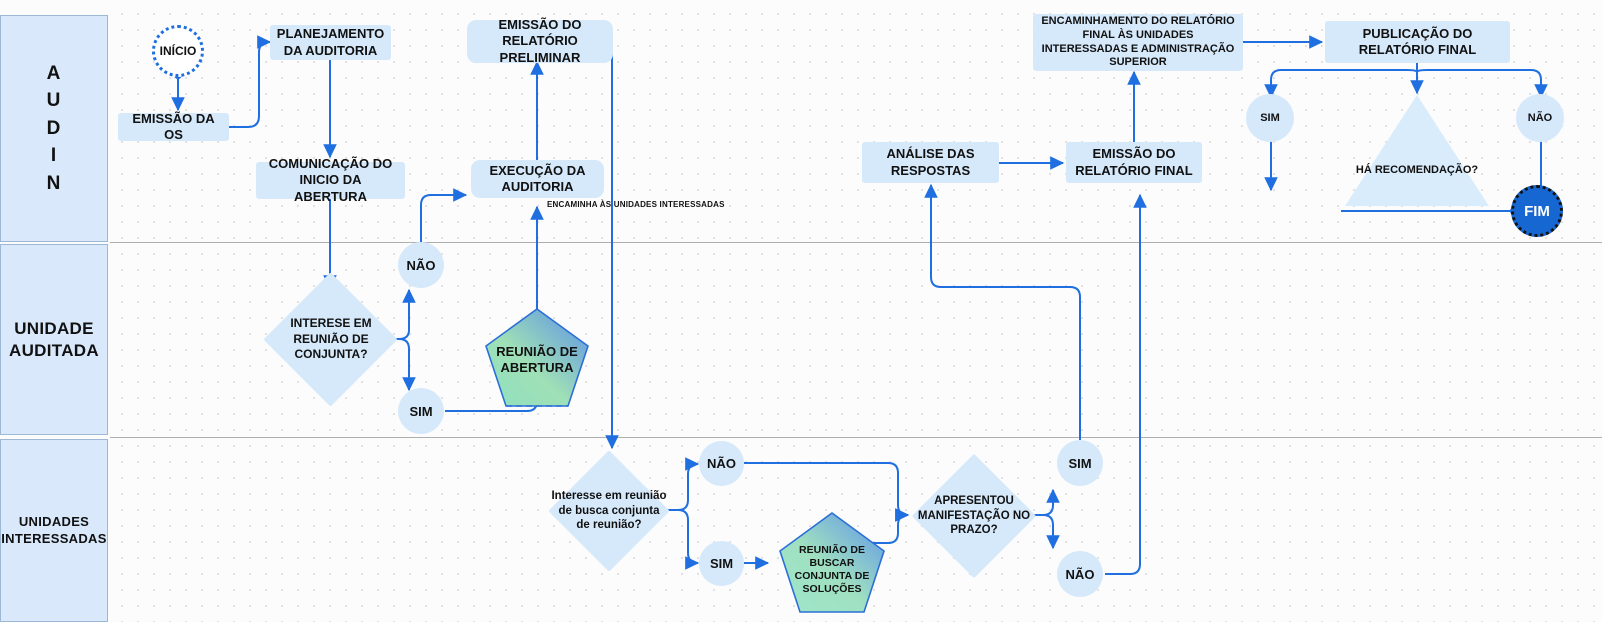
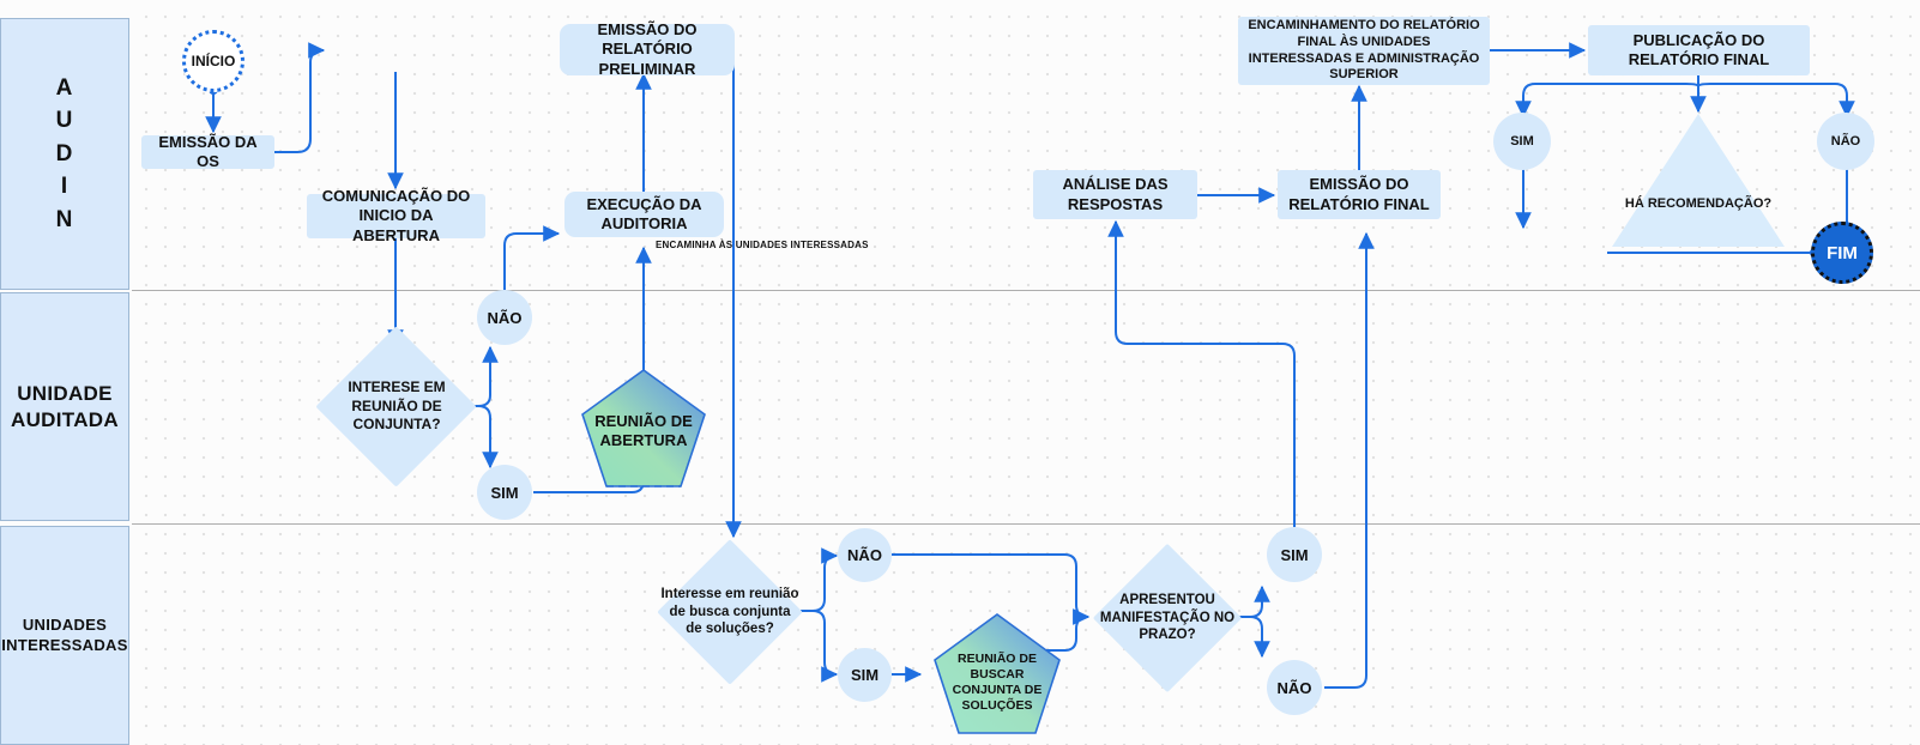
  A
  U
  D
  I
  N
  UNIDADE
  AUDITADA
  UNIDADES
  INTERESSADAS
  INÍCIO
  EMISSÃO DA OS
- PLANEJAMENTO DA AUDITORIA
  COMUNICAÇÃO DO INICIO DA ABERTURA
  EXECUÇÃO DA AUDITORIA
  ENCAMINHA ÀS UNIDADES INTERESSADAS
  EMISSÃO DO RELATÓRIO PRELIMINAR
  ANÁLISE DAS RESPOSTAS
  EMISSÃO DO RELATÓRIO FINAL
  ENCAMINHAMENTO DO RELATÓRIO FINAL ÀS UNIDADES INTERESSADAS E ADMINISTRAÇÃO SUPERIOR
  PUBLICAÇÃO DO RELATÓRIO FINAL
  FIM
  SIM
  NÃO
  HÁ RECOMENDAÇÃO?
  INTERESE EM REUNIÃO DE CONJUNTA?
  NÃO
  SIM
  REUNIÃO DE ABERTURA
- Interesse em reunião de busca conjunta de reunião?
+ Interesse em reunião de busca conjunta de soluções?
  NÃO
  SIM
  REUNIÃO DE BUSCAR CONJUNTA DE SOLUÇÕES
  APRESENTOU MANIFESTAÇÃO NO PRAZO?
  SIM
  NÃO
